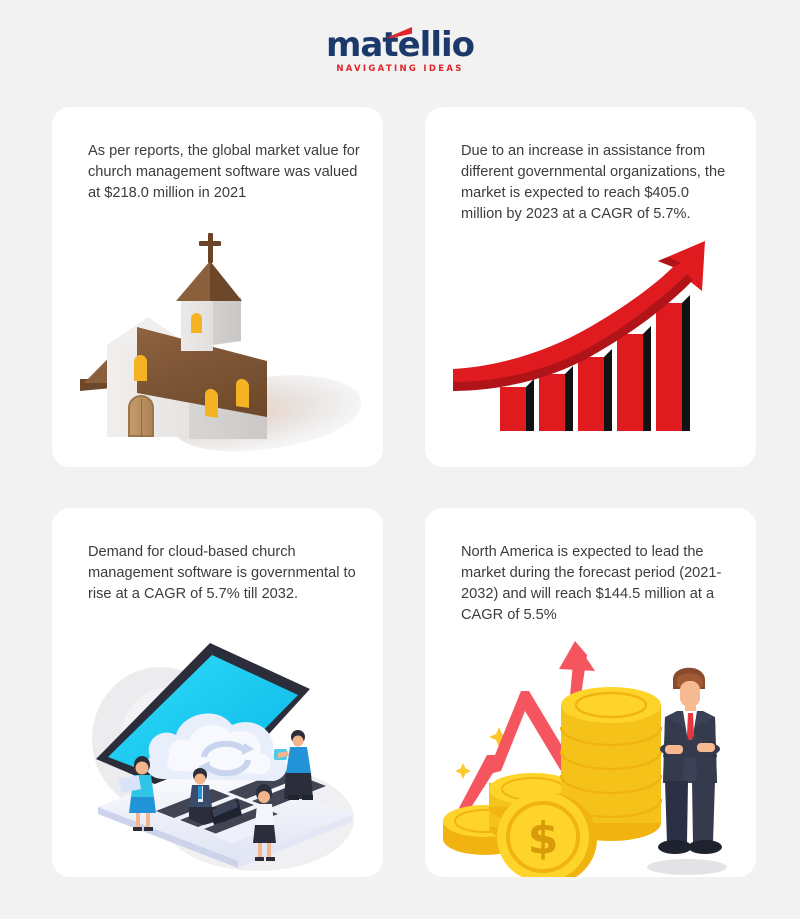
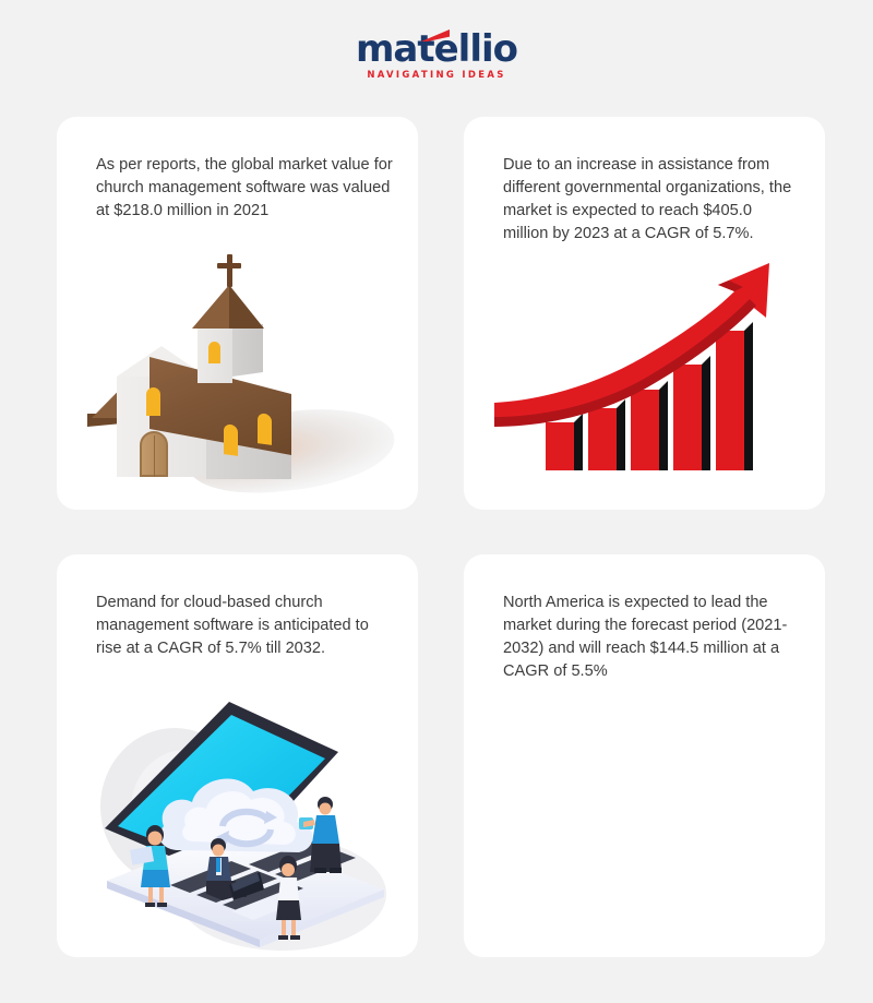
  matellio
  NAVIGATING IDEAS
  As per reports, the global market value for church management software was valued at $218.0 million in 2021
  Due to an increase in assistance from different governmental organizations, the market is expected to reach $405.0 million by 2023 at a CAGR of 5.7%.
- Demand for cloud-based church management software is governmental to rise at a CAGR of 5.7% till 2032.
+ Demand for cloud-based church management software is anticipated to rise at a CAGR of 5.7% till 2032.
  North America is expected to lead the market during the forecast period (2021-2032) and will reach $144.5 million at a CAGR of 5.5%
- $
